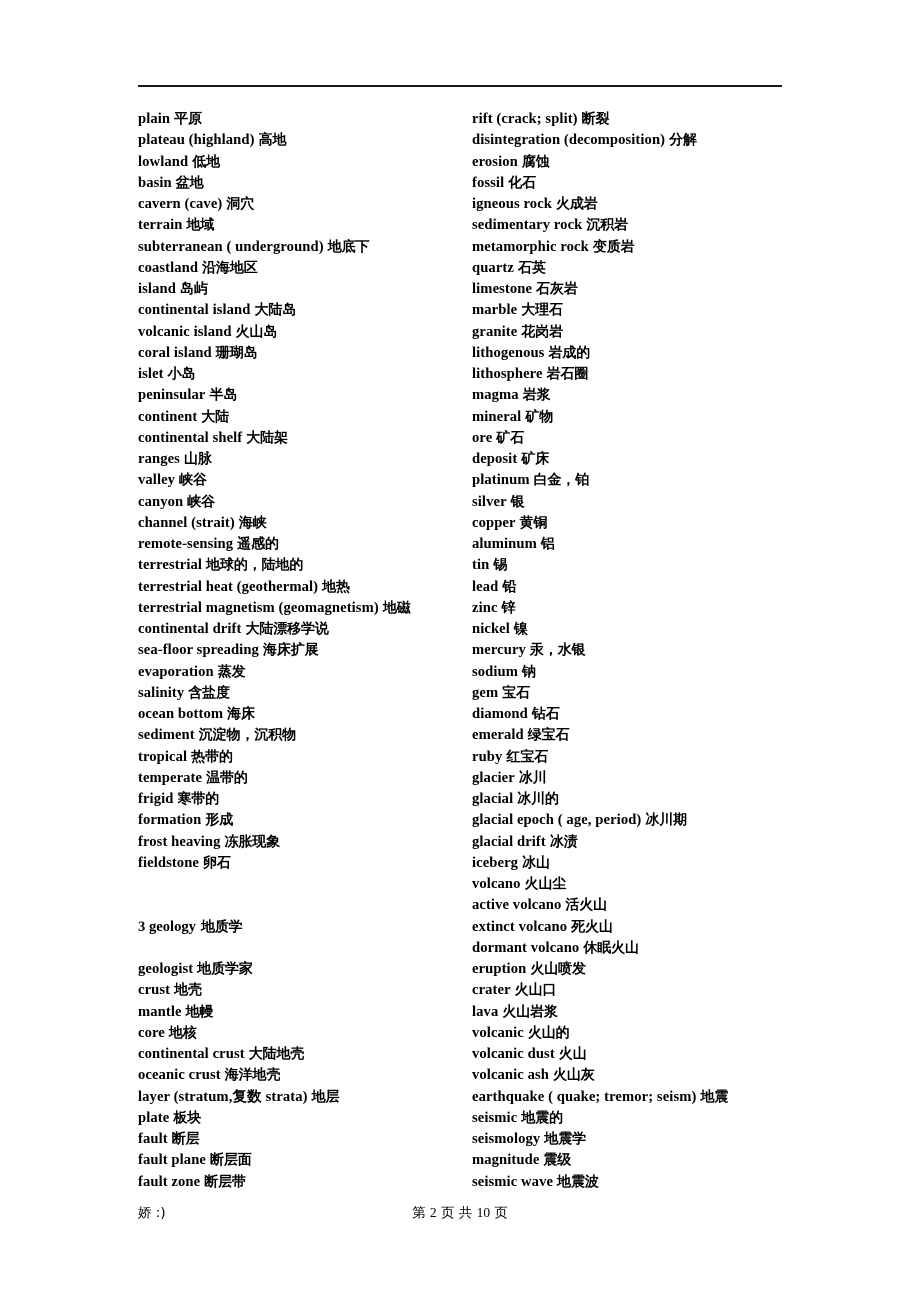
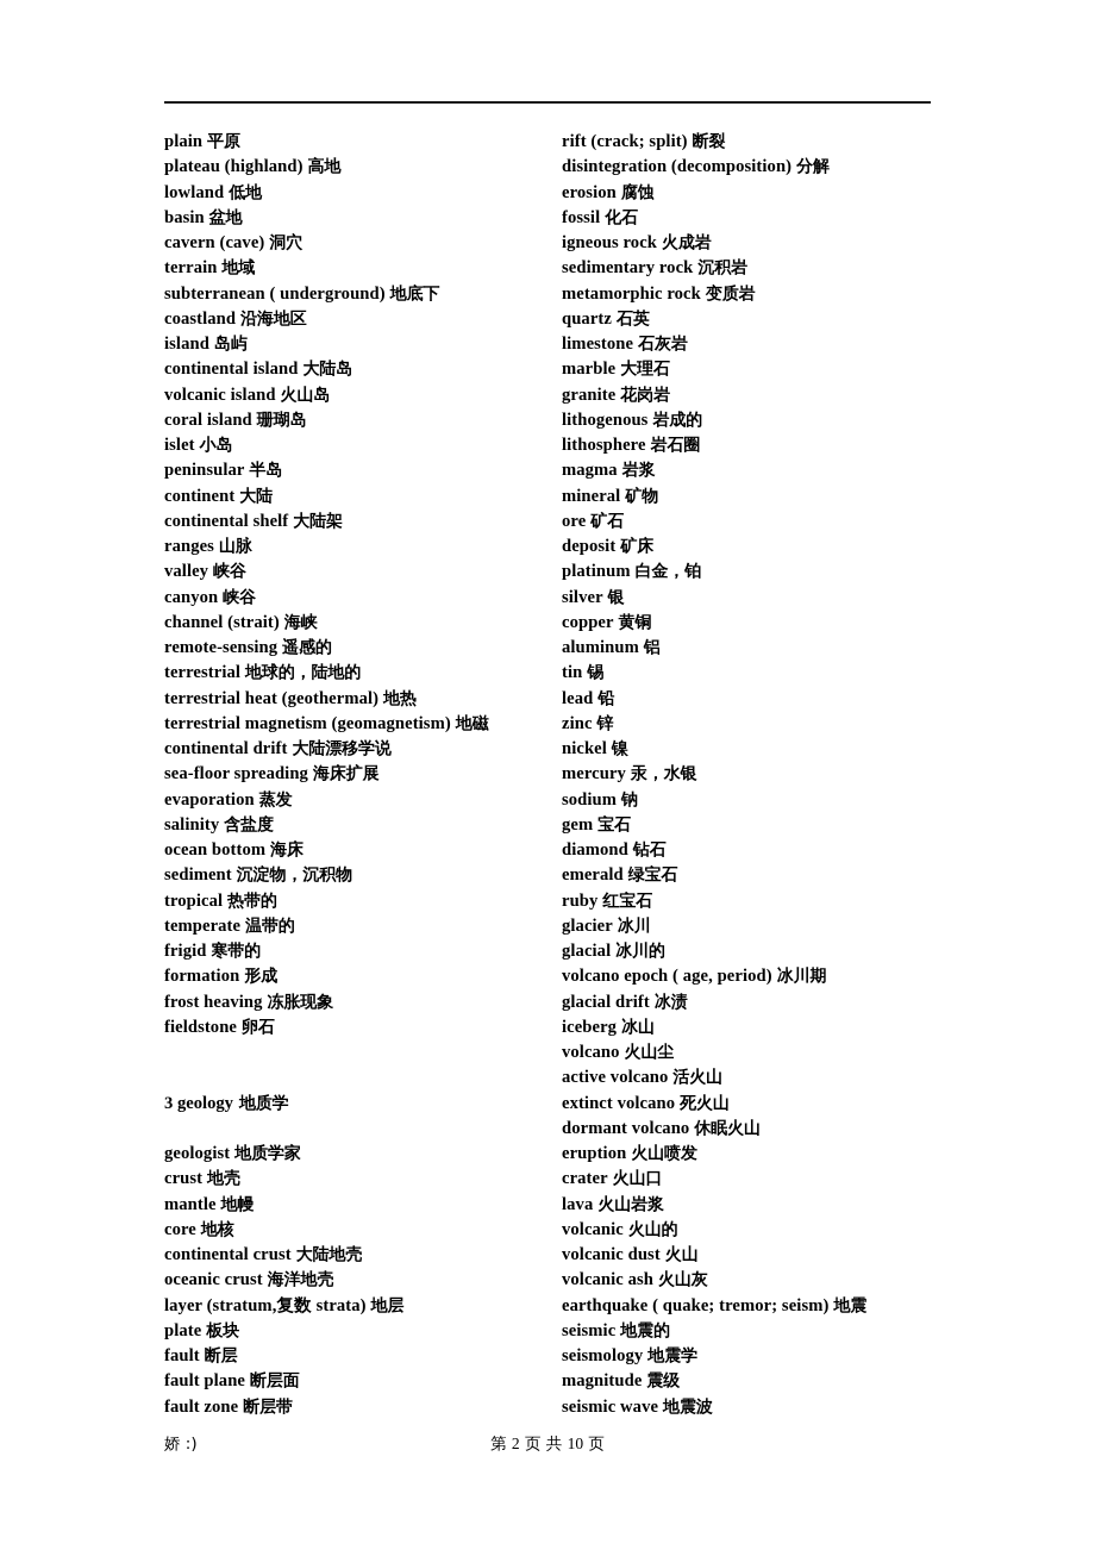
  plain 平原
  plateau (highland) 高地
  lowland 低地
  basin 盆地
  cavern (cave) 洞穴
  terrain 地域
  subterranean ( underground) 地底下
  coastland 沿海地区
  island 岛屿
  continental island 大陆岛
  volcanic island 火山岛
  coral island 珊瑚岛
  islet 小岛
  peninsular 半岛
  continent 大陆
  continental shelf 大陆架
  ranges 山脉
  valley 峡谷
  canyon 峡谷
  channel (strait) 海峡
  remote-sensing 遥感的
  terrestrial 地球的，陆地的
  terrestrial heat (geothermal) 地热
  terrestrial magnetism (geomagnetism) 地磁
  continental drift 大陆漂移学说
  sea-floor spreading 海床扩展
  evaporation 蒸发
  salinity 含盐度
  ocean bottom 海床
  sediment 沉淀物，沉积物
  tropical 热带的
  temperate 温带的
  frigid 寒带的
  formation 形成
  frost heaving 冻胀现象
  fieldstone 卵石
  3 geology 地质学
  geologist 地质学家
  crust 地壳
  mantle 地幔
  core 地核
  continental crust 大陆地壳
  oceanic crust 海洋地壳
  layer (stratum,复数 strata) 地层
  plate 板块
  fault 断层
  fault plane 断层面
  fault zone 断层带
  rift (crack; split) 断裂
  disintegration (decomposition) 分解
  erosion 腐蚀
  fossil 化石
  igneous rock 火成岩
  sedimentary rock 沉积岩
  metamorphic rock 变质岩
  quartz 石英
  limestone 石灰岩
  marble 大理石
  granite 花岗岩
  lithogenous 岩成的
  lithosphere 岩石圈
  magma 岩浆
  mineral 矿物
  ore 矿石
  deposit 矿床
  platinum 白金，铂
  silver 银
  copper 黄铜
  aluminum 铝
  tin 锡
  lead 铅
  zinc 锌
  nickel 镍
  mercury 汞，水银
  sodium 钠
  gem 宝石
  diamond 钻石
  emerald 绿宝石
  ruby 红宝石
  glacier 冰川
  glacial 冰川的
- glacial epoch ( age, period) 冰川期
+ volcano epoch ( age, period) 冰川期
  glacial drift 冰渍
  iceberg 冰山
  volcano 火山尘
  active volcano 活火山
  extinct volcano 死火山
  dormant volcano 休眠火山
  eruption 火山喷发
  crater 火山口
  lava 火山岩浆
  volcanic 火山的
  volcanic dust 火山
  volcanic ash 火山灰
  earthquake ( quake; tremor; seism) 地震
  seismic 地震的
  seismology 地震学
  magnitude 震级
  seismic wave 地震波
  娇 :)
  第 2 页 共 10 页
